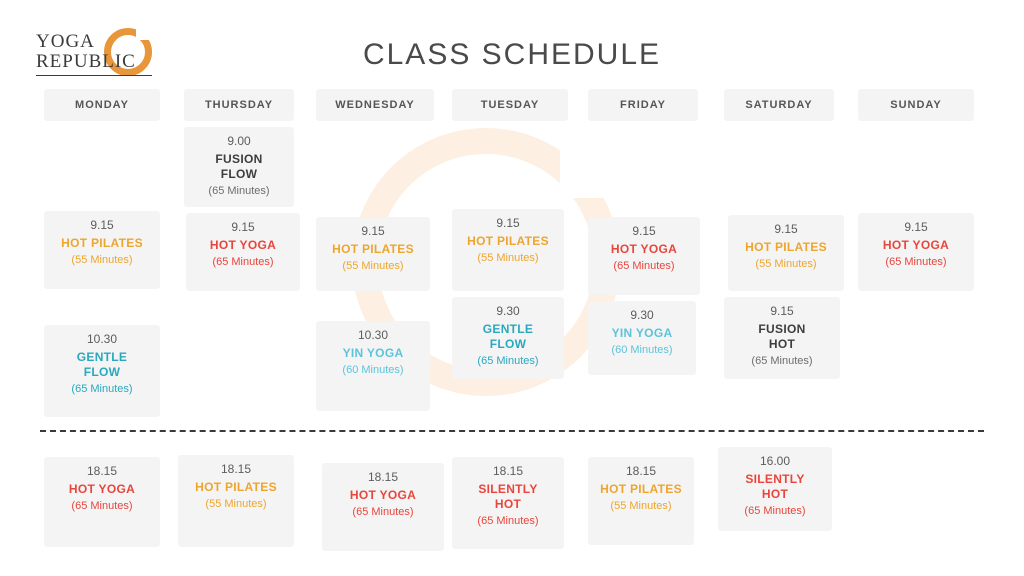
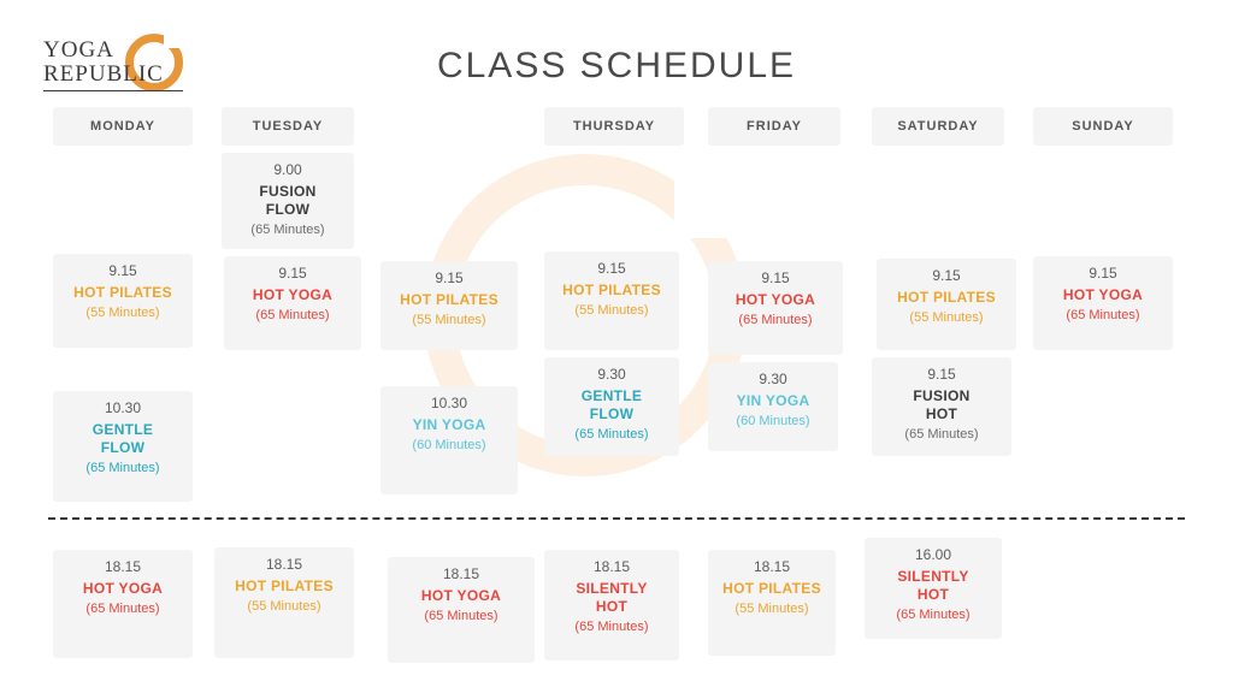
  YOGA
  REPUBLIC
  CLASS SCHEDULE
  MONDAY
- THURSDAY
+ TUESDAY
- WEDNESDAY
- TUESDAY
+ THURSDAY
  FRIDAY
  SATURDAY
  SUNDAY
  9.00
  FUSION
  FLOW
  (65 Minutes)
  9.15
  HOT PILATES
  (55 Minutes)
  9.15
  HOT YOGA
  (65 Minutes)
  9.15
  HOT PILATES
  (55 Minutes)
  9.15
  HOT PILATES
  (55 Minutes)
  9.15
  HOT YOGA
  (65 Minutes)
  9.15
  HOT PILATES
  (55 Minutes)
  9.15
  HOT YOGA
  (65 Minutes)
  10.30
  GENTLE
  FLOW
  (65 Minutes)
  10.30
  YIN YOGA
  (60 Minutes)
  9.30
  GENTLE
  FLOW
  (65 Minutes)
  9.30
  YIN YOGA
  (60 Minutes)
  9.15
  FUSION
  HOT
  (65 Minutes)
  18.15
  HOT YOGA
  (65 Minutes)
  18.15
  HOT PILATES
  (55 Minutes)
  18.15
  HOT YOGA
  (65 Minutes)
  18.15
  SILENTLY
  HOT
  (65 Minutes)
  18.15
  HOT PILATES
  (55 Minutes)
  16.00
  SILENTLY
  HOT
  (65 Minutes)
